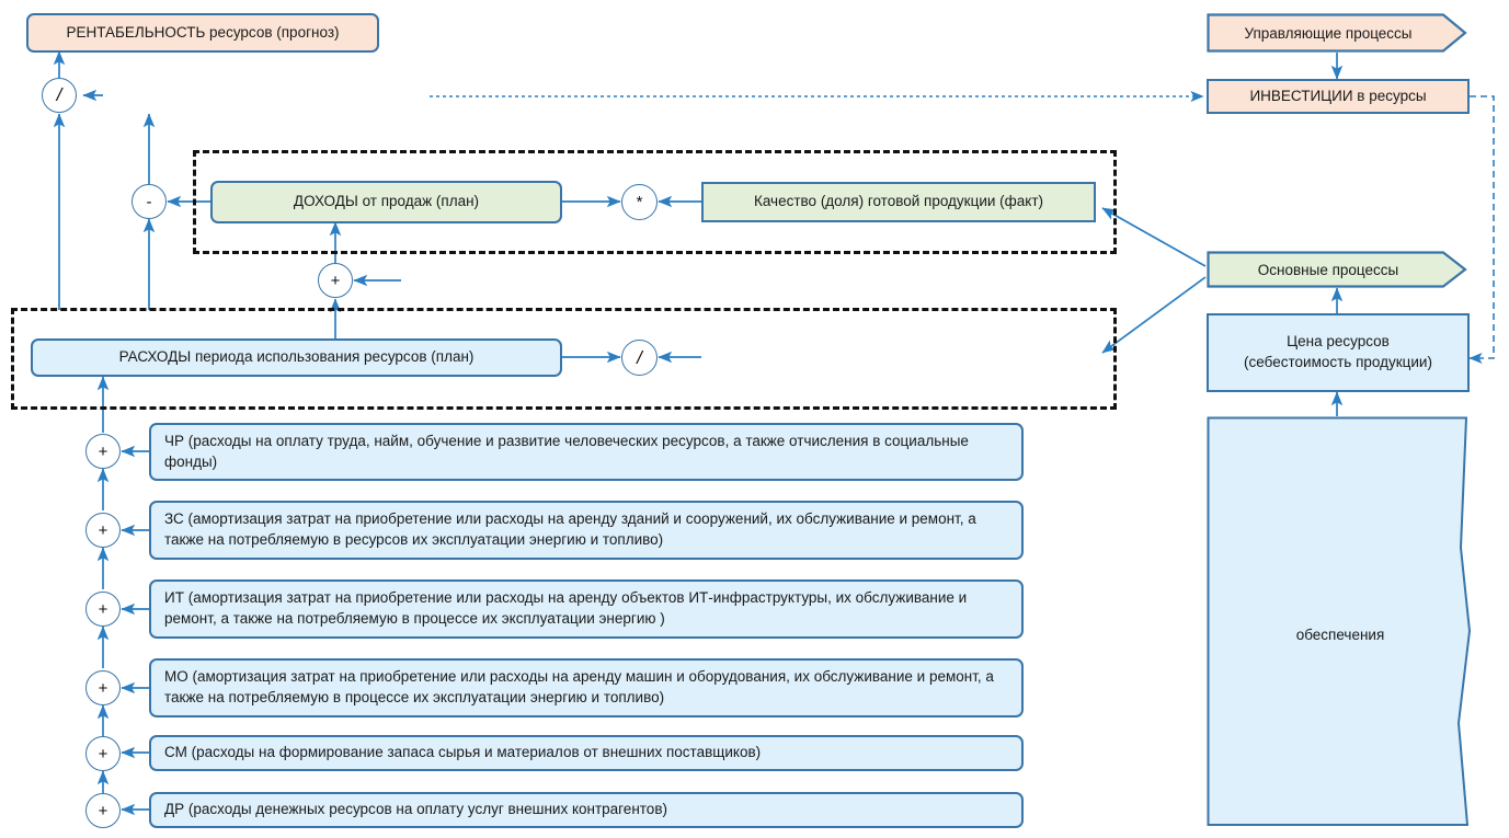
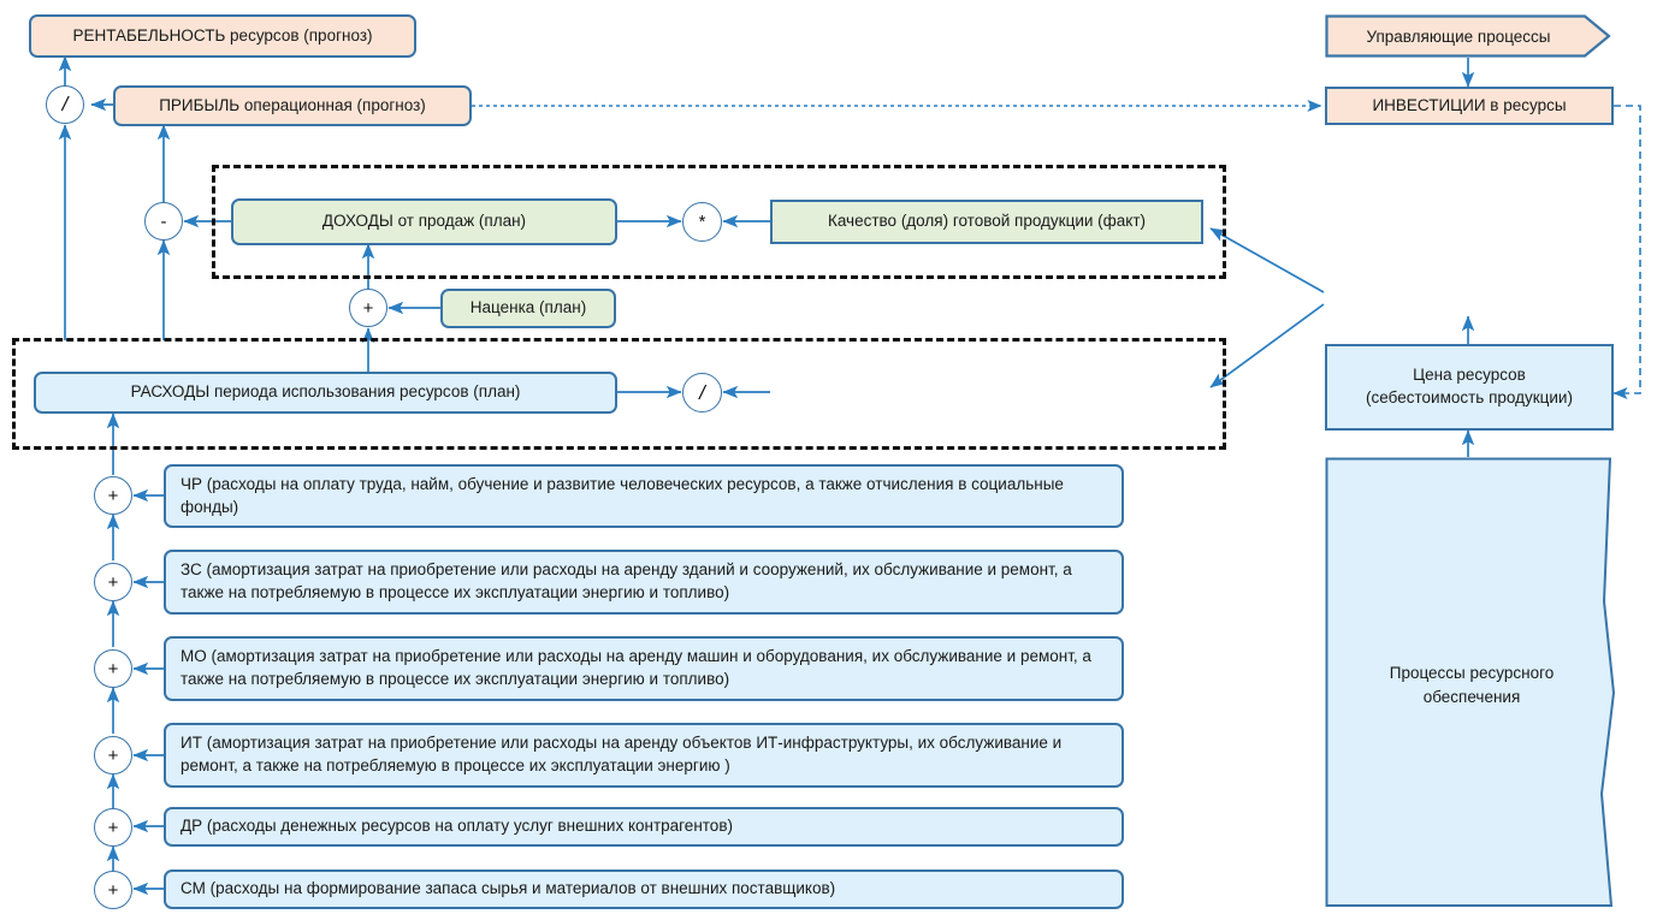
  РЕНТАБЕЛЬНОСТЬ ресурсов (прогноз)
+ ПРИБЫЛЬ операционная (прогноз)
  ДОХОДЫ от продаж (план)
  Качество (доля) готовой продукции (факт)
+ Наценка (план)
  РАСХОДЫ периода использования ресурсов (план)
  Управляющие процессы
  ИНВЕСТИЦИИ в ресурсы
- Основные процессы
  Цена ресурсов
  (себестоимость продукции)
+ Процессы ресурсного
  обеспечения
  /
  -
  *
  +
  /
  +
  ЧР (расходы на оплату труда, найм, обучение и развитие человеческих ресурсов, а также отчисления в социальные фонды)
  +
- ЗС (амортизация затрат на приобретение или расходы на аренду зданий и сооружений, их обслуживание и ремонт, а также на потребляемую в ресурсов их эксплуатации энергию и топливо)
+ ЗС (амортизация затрат на приобретение или расходы на аренду зданий и сооружений, их обслуживание и ремонт, а также на потребляемую в процессе их эксплуатации энергию и топливо)
  +
- ИТ (амортизация затрат на приобретение или расходы на аренду объектов ИТ-инфраструктуры, их обслуживание и ремонт, а также на потребляемую в процессе их эксплуатации энергию )
+ МО (амортизация затрат на приобретение или расходы на аренду машин и оборудования, их обслуживание и ремонт, а также на потребляемую в процессе их эксплуатации энергию и топливо)
  +
- МО (амортизация затрат на приобретение или расходы на аренду машин и оборудования, их обслуживание и ремонт, а также на потребляемую в процессе их эксплуатации энергию и топливо)
+ ИТ (амортизация затрат на приобретение или расходы на аренду объектов ИТ-инфраструктуры, их обслуживание и ремонт, а также на потребляемую в процессе их эксплуатации энергию )
  +
- СМ (расходы на формирование запаса сырья и материалов от внешних поставщиков)
+ ДР (расходы денежных ресурсов на оплату услуг внешних контрагентов)
  +
- ДР (расходы денежных ресурсов на оплату услуг внешних контрагентов)
+ СМ (расходы на формирование запаса сырья и материалов от внешних поставщиков)
